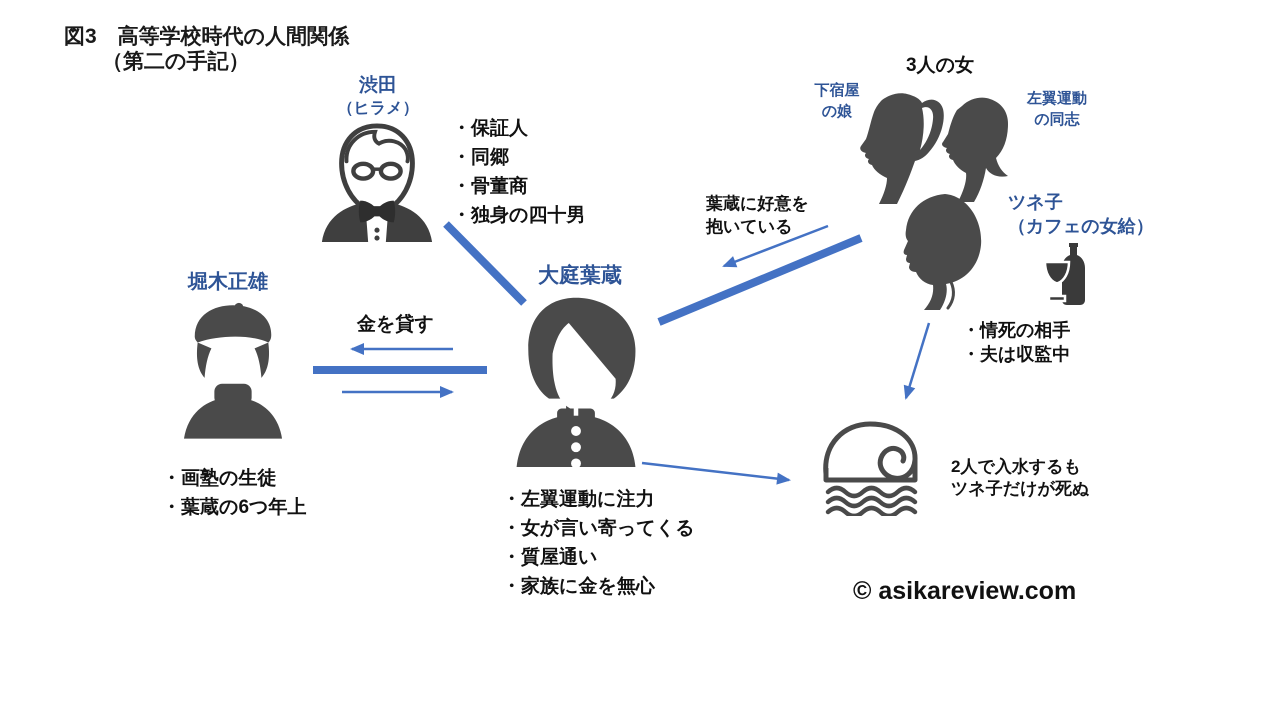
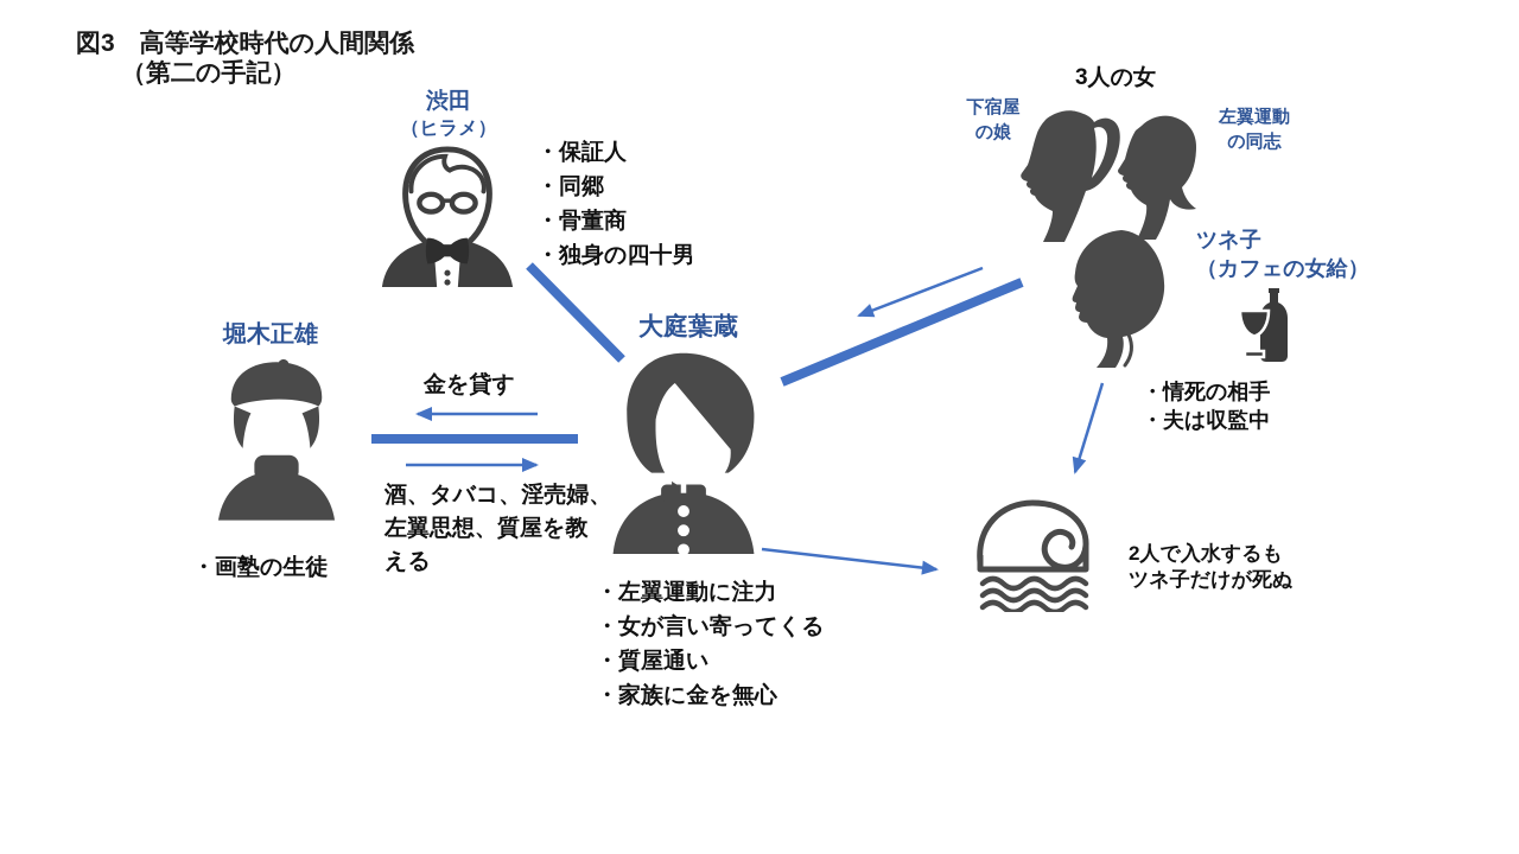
  図3 高等学校時代の人間関係
  （第二の手記）
  渋田
  （ヒラメ）
  ・保証人
  ・同郷
  ・骨董商
  ・独身の四十男
  堀木正雄
  ・画塾の生徒
- ・葉蔵の6つ年上
  金を貸す
+ 酒、タバコ、淫売婦、
+ 左翼思想、質屋を教
+ える
  大庭葉蔵
  ・左翼運動に注力
  ・女が言い寄ってくる
  ・質屋通い
  ・家族に金を無心
  3人の女
  下宿屋
  の娘
  左翼運動
  の同志
  ツネ子
  （カフェの女給）
  ・情死の相手
  ・夫は収監中
- 葉蔵に好意を
- 抱いている
  2人で入水するも
  ツネ子だけが死ぬ
- © asikareview.com
